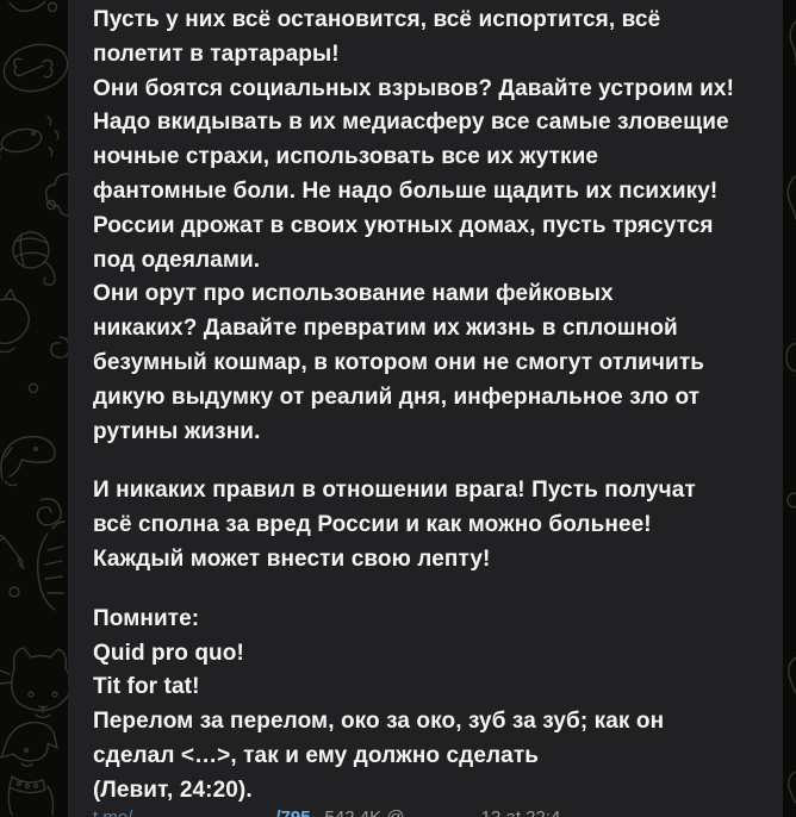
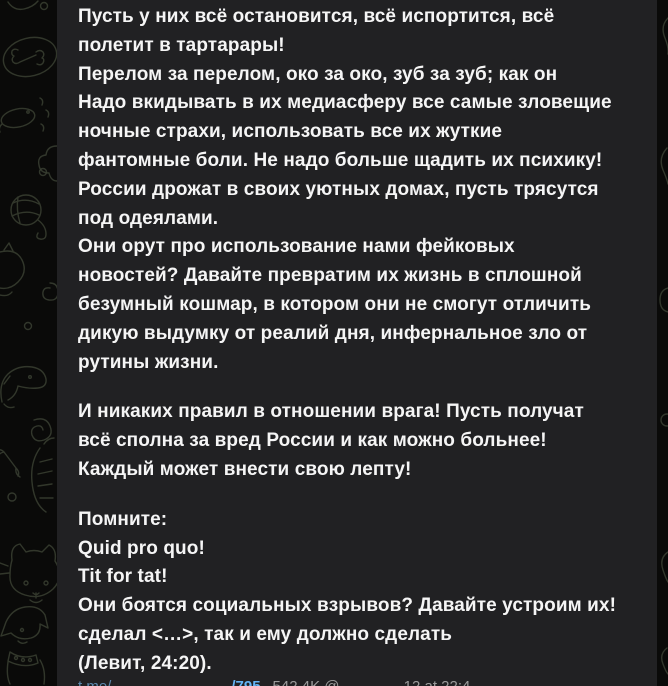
  Пусть у них всё остановится, всё испортится, всё
  полетит в тартарары!
- Они боятся социальных взрывов? Давайте устроим их!
+ Перелом за перелом, око за око, зуб за зуб; как он
  Надо вкидывать в их медиасферу все самые зловещие
  ночные страхи, использовать все их жуткие
  фантомные боли. Не надо больше щадить их психику!
  России дрожат в своих уютных домах, пусть трясутся
  под одеялами.
  Они орут про использование нами фейковых
- никаких? Давайте превратим их жизнь в сплошной
+ новостей? Давайте превратим их жизнь в сплошной
  безумный кошмар, в котором они не смогут отличить
  дикую выдумку от реалий дня, инфернальное зло от
  рутины жизни.
  И никаких правил в отношении врага! Пусть получат
  всё сполна за вред России и как можно больнее!
  Каждый может внести свою лепту!
  Помните:
  Quid pro quo!
  Tit for tat!
- Перелом за перелом, око за око, зуб за зуб; как он
+ Они боятся социальных взрывов? Давайте устроим их!
  сделал <…>, так и ему должно сделать
  (Левит, 24:20).
